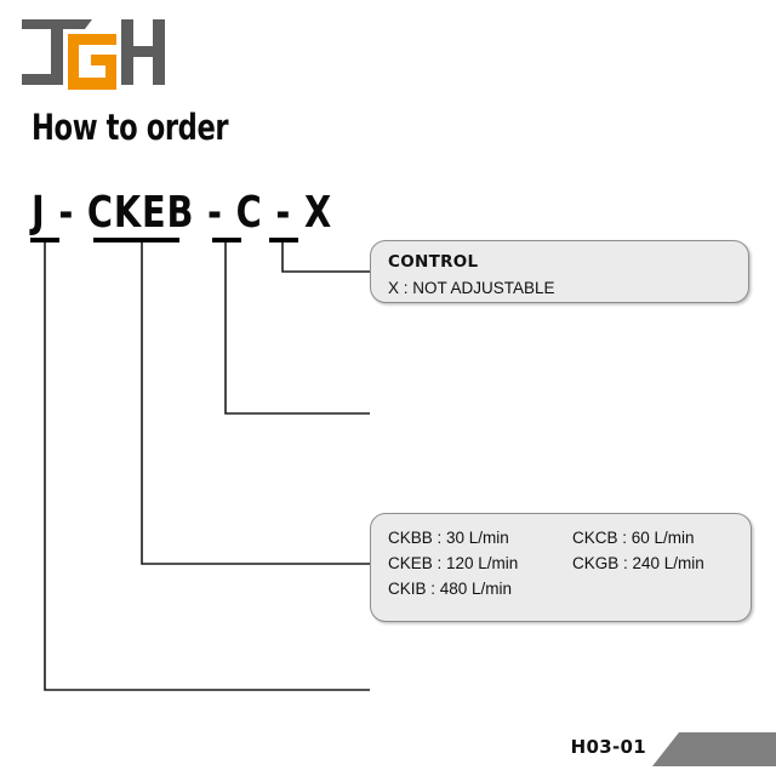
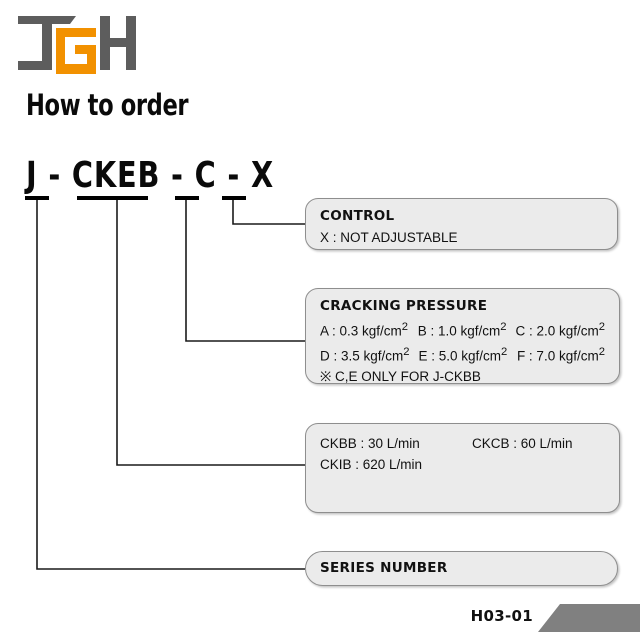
  How to order
  J - CKEB - C - X
  CONTROL
  X : NOT ADJUSTABLE
+ CRACKING PRESSURE
+ A : 0.3 kgf/cm2
+ B : 1.0 kgf/cm2
+ C : 2.0 kgf/cm2
+ D : 3.5 kgf/cm2
+ E : 5.0 kgf/cm2
+ F : 7.0 kgf/cm2
+ ※ C,E ONLY FOR J-CKBB
  CKBB : 30 L/min
  CKCB : 60 L/min
- CKEB : 120 L/min
- CKGB : 240 L/min
- CKIB : 480 L/min
+ CKIB : 620 L/min
+ SERIES NUMBER
  H03-01
